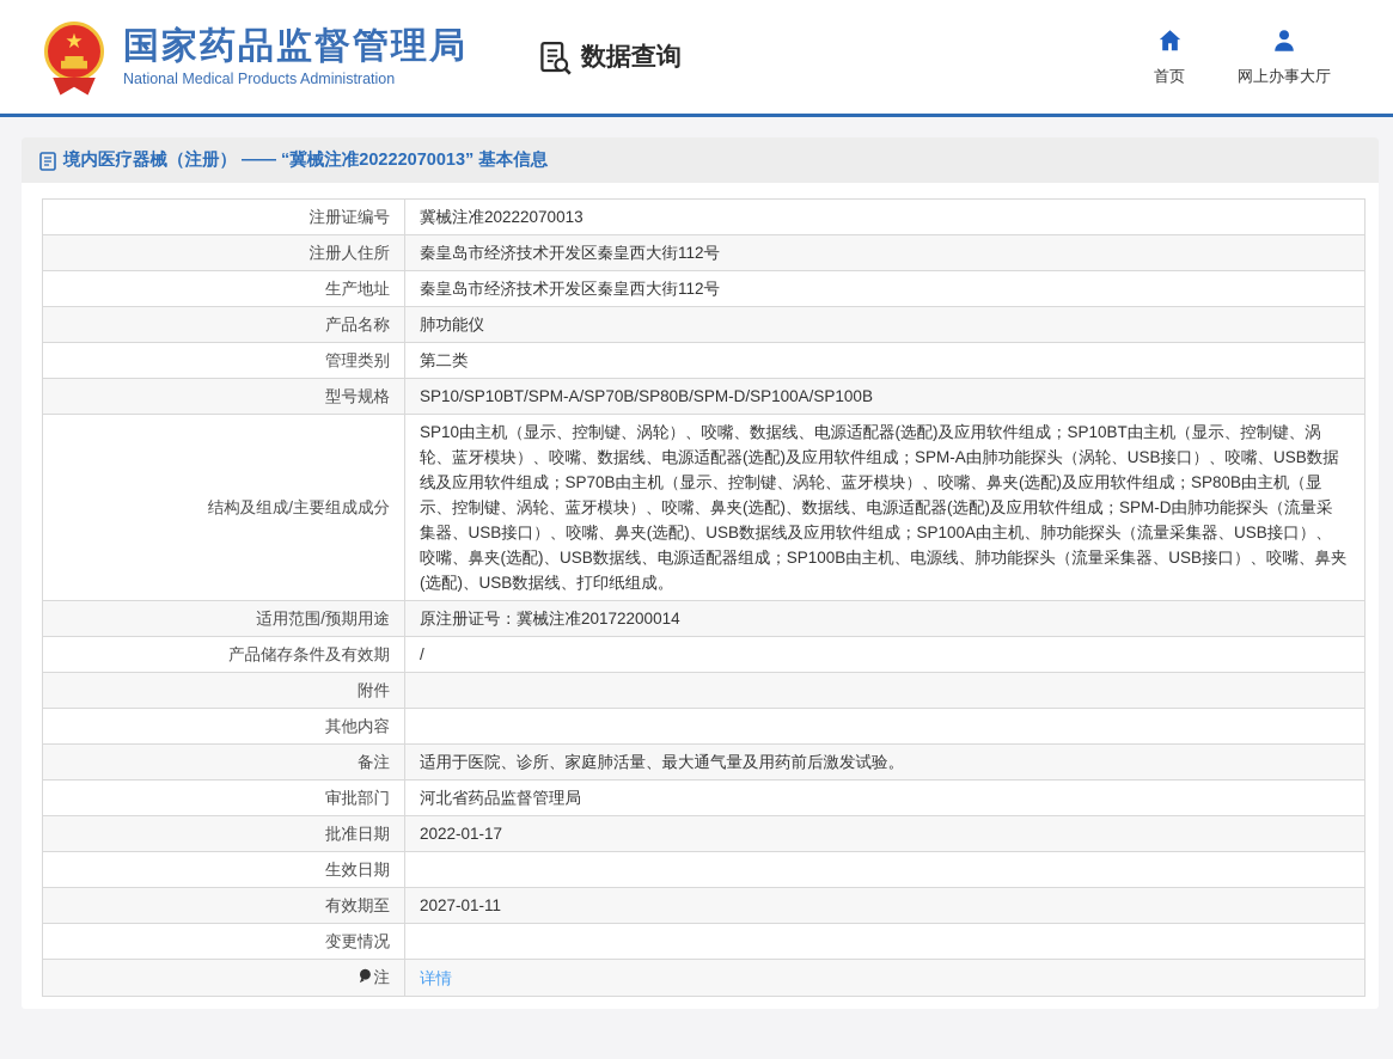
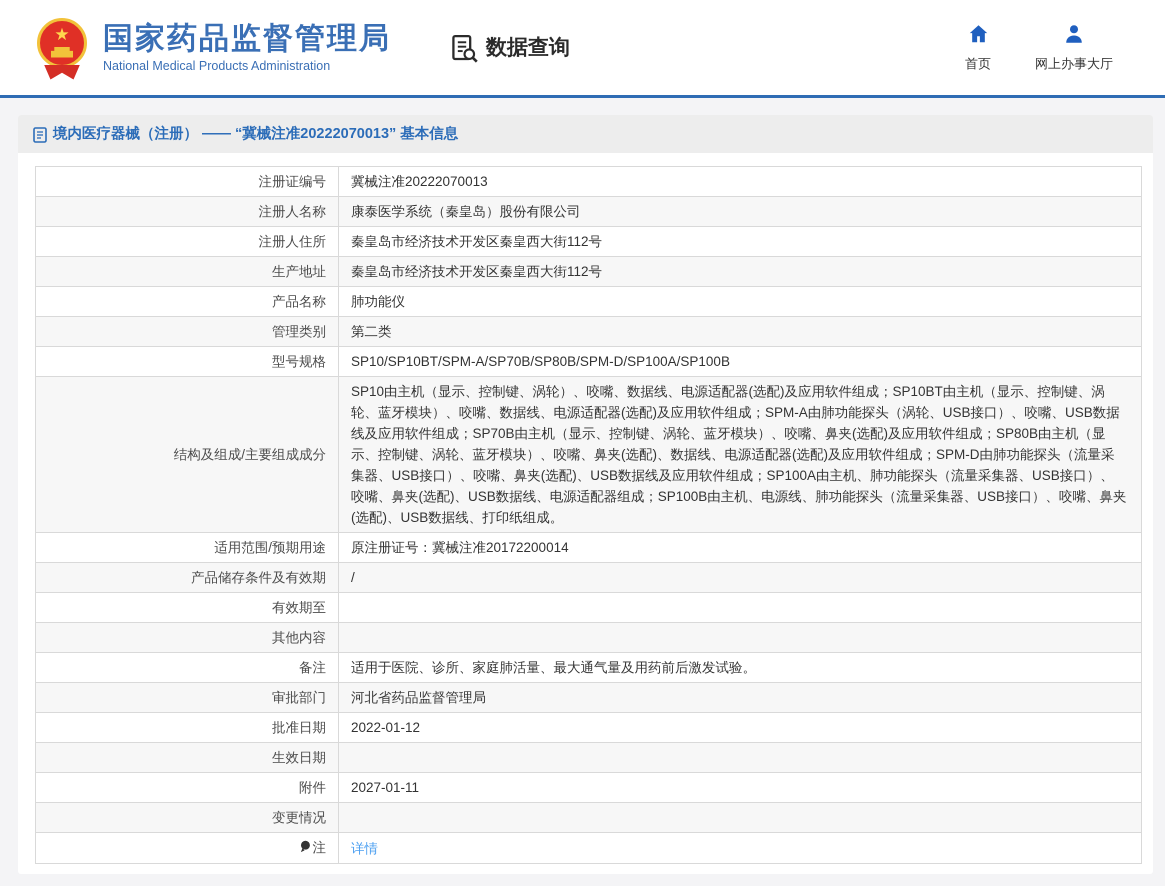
  ★
  国家药品监督管理局
  National Medical Products Administration
  数据查询
  首页
  网上办事大厅
  境内医疗器械（注册） —— “冀械注准20222070013” 基本信息
  注册证编号	冀械注准20222070013
+ 注册人名称	康泰医学系统（秦皇岛）股份有限公司
  注册人住所	秦皇岛市经济技术开发区秦皇西大街112号
  生产地址	秦皇岛市经济技术开发区秦皇西大街112号
  产品名称	肺功能仪
  管理类别	第二类
  型号规格	SP10/SP10BT/SPM-A/SP70B/SP80B/SPM-D/SP100A/SP100B
  结构及组成/主要组成成分	SP10由主机（显示、控制键、涡轮）、咬嘴、数据线、电源适配器(选配)及应用软件组成；SP10BT由主机（显示、控制键、涡轮、蓝牙模块）、咬嘴、数据线、电源适配器(选配)及应用软件组成；SPM-A由肺功能探头（涡轮、USB接口）、咬嘴、USB数据线及应用软件组成；SP70B由主机（显示、控制键、涡轮、蓝牙模块）、咬嘴、鼻夹(选配)及应用软件组成；SP80B由主机（显示、控制键、涡轮、蓝牙模块）、咬嘴、鼻夹(选配)、数据线、电源适配器(选配)及应用软件组成；SPM-D由肺功能探头（流量采集器、USB接口）、咬嘴、鼻夹(选配)、USB数据线及应用软件组成；SP100A由主机、肺功能探头（流量采集器、USB接口）、咬嘴、鼻夹(选配)、USB数据线、电源适配器组成；SP100B由主机、电源线、肺功能探头（流量采集器、USB接口）、咬嘴、鼻夹(选配)、USB数据线、打印纸组成。
  适用范围/预期用途	原注册证号：冀械注准20172200014
  产品储存条件及有效期	/
- 附件
+ 有效期至
  其他内容
  备注	适用于医院、诊所、家庭肺活量、最大通气量及用药前后激发试验。
  审批部门	河北省药品监督管理局
- 批准日期	2022-01-17
+ 批准日期	2022-01-12
  生效日期
- 有效期至	2027-01-11
+ 附件	2027-01-11
  变更情况
  注	详情
